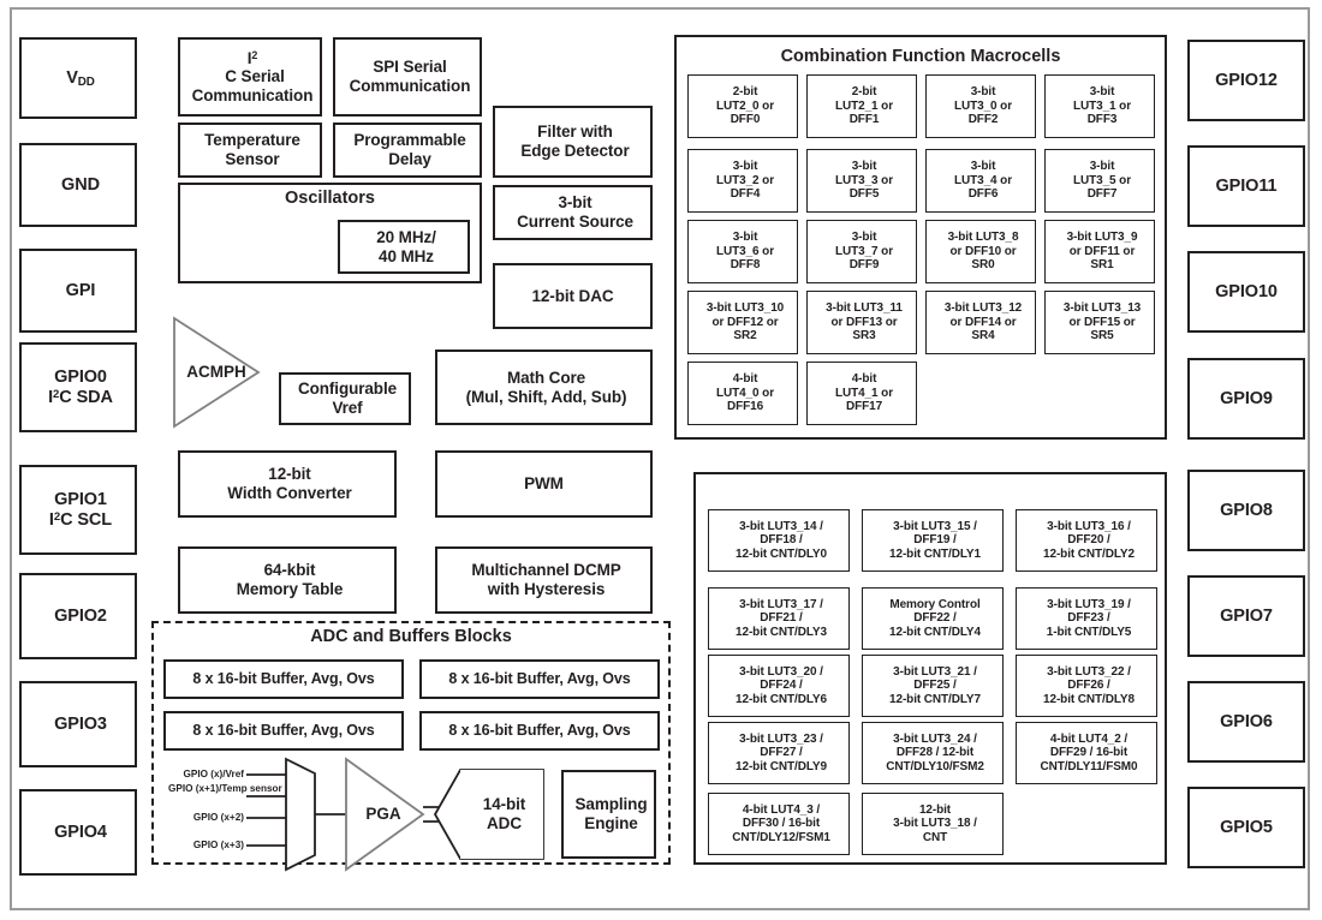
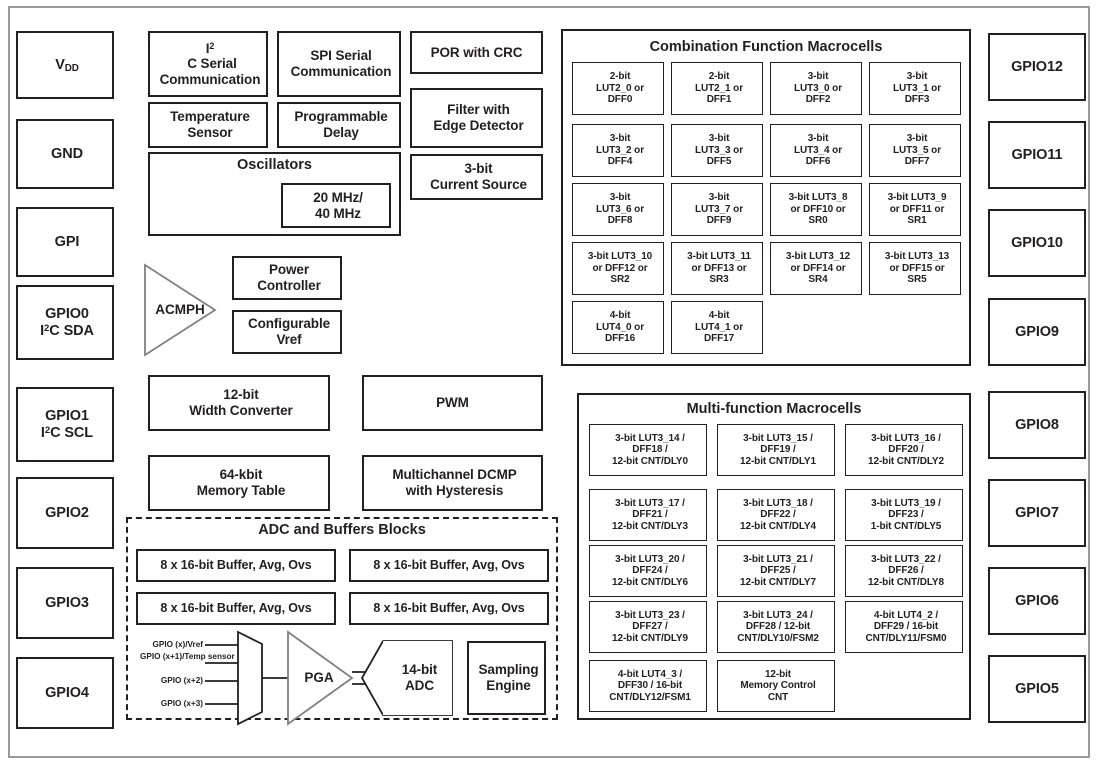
  VDD
  GND
  GPI
  GPIO0
  I2C SDA
  GPIO1
  I2C SCL
  GPIO2
  GPIO3
  GPIO4
  GPIO12
  GPIO11
  GPIO10
  GPIO9
  GPIO8
  GPIO7
  GPIO6
  GPIO5
  I2
  C Serial
  Communication
  SPI Serial
  Communication
+ POR with CRC
  Temperature
  Sensor
  Programmable
  Delay
  Filter with
  Edge Detector
  Oscillators
  20 MHz/
  40 MHz
  3-bit
  Current Source
- 12-bit DAC
  ACMPH
+ Power
+ Controller
  Configurable
  Vref
- Math Core
- (Mul, Shift, Add, Sub)
  12-bit
  Width Converter
  PWM
  64-kbit
  Memory Table
  Multichannel DCMP
  with Hysteresis
  ADC and Buffers Blocks
  8 x 16-bit Buffer, Avg, Ovs
  8 x 16-bit Buffer, Avg, Ovs
  8 x 16-bit Buffer, Avg, Ovs
  8 x 16-bit Buffer, Avg, Ovs
  GPIO (x)/Vref
  GPIO (x+1)/Temp sensor
  GPIO (x+2)
  GPIO (x+3)
  PGA
  14-bit
  ADC
  Sampling
  Engine
  Combination Function Macrocells
  2-bit
  LUT2_0 or
  DFF0
  2-bit
  LUT2_1 or
  DFF1
  3-bit
  LUT3_0 or
  DFF2
  3-bit
  LUT3_1 or
  DFF3
  3-bit
  LUT3_2 or
  DFF4
  3-bit
  LUT3_3 or
  DFF5
  3-bit
  LUT3_4 or
  DFF6
  3-bit
  LUT3_5 or
  DFF7
  3-bit
  LUT3_6 or
  DFF8
  3-bit
  LUT3_7 or
  DFF9
  3-bit LUT3_8
  or DFF10 or
  SR0
  3-bit LUT3_9
  or DFF11 or
  SR1
  3-bit LUT3_10
  or DFF12 or
  SR2
  3-bit LUT3_11
  or DFF13 or
  SR3
  3-bit LUT3_12
  or DFF14 or
  SR4
  3-bit LUT3_13
  or DFF15 or
  SR5
  4-bit
  LUT4_0 or
  DFF16
  4-bit
  LUT4_1 or
  DFF17
+ Multi-function Macrocells
  3-bit LUT3_14 /
  DFF18 /
  12-bit CNT/DLY0
  3-bit LUT3_15 /
  DFF19 /
  12-bit CNT/DLY1
  3-bit LUT3_16 /
  DFF20 /
  12-bit CNT/DLY2
  3-bit LUT3_17 /
  DFF21 /
  12-bit CNT/DLY3
- Memory Control
+ 3-bit LUT3_18 /
  DFF22 /
  12-bit CNT/DLY4
  3-bit LUT3_19 /
  DFF23 /
  1-bit CNT/DLY5
  3-bit LUT3_20 /
  DFF24 /
  12-bit CNT/DLY6
  3-bit LUT3_21 /
  DFF25 /
  12-bit CNT/DLY7
  3-bit LUT3_22 /
  DFF26 /
  12-bit CNT/DLY8
  3-bit LUT3_23 /
  DFF27 /
  12-bit CNT/DLY9
  3-bit LUT3_24 /
  DFF28 / 12-bit
  CNT/DLY10/FSM2
  4-bit LUT4_2 /
  DFF29 / 16-bit
  CNT/DLY11/FSM0
  4-bit LUT4_3 /
  DFF30 / 16-bit
  CNT/DLY12/FSM1
  12-bit
- 3-bit LUT3_18 /
+ Memory Control
  CNT
